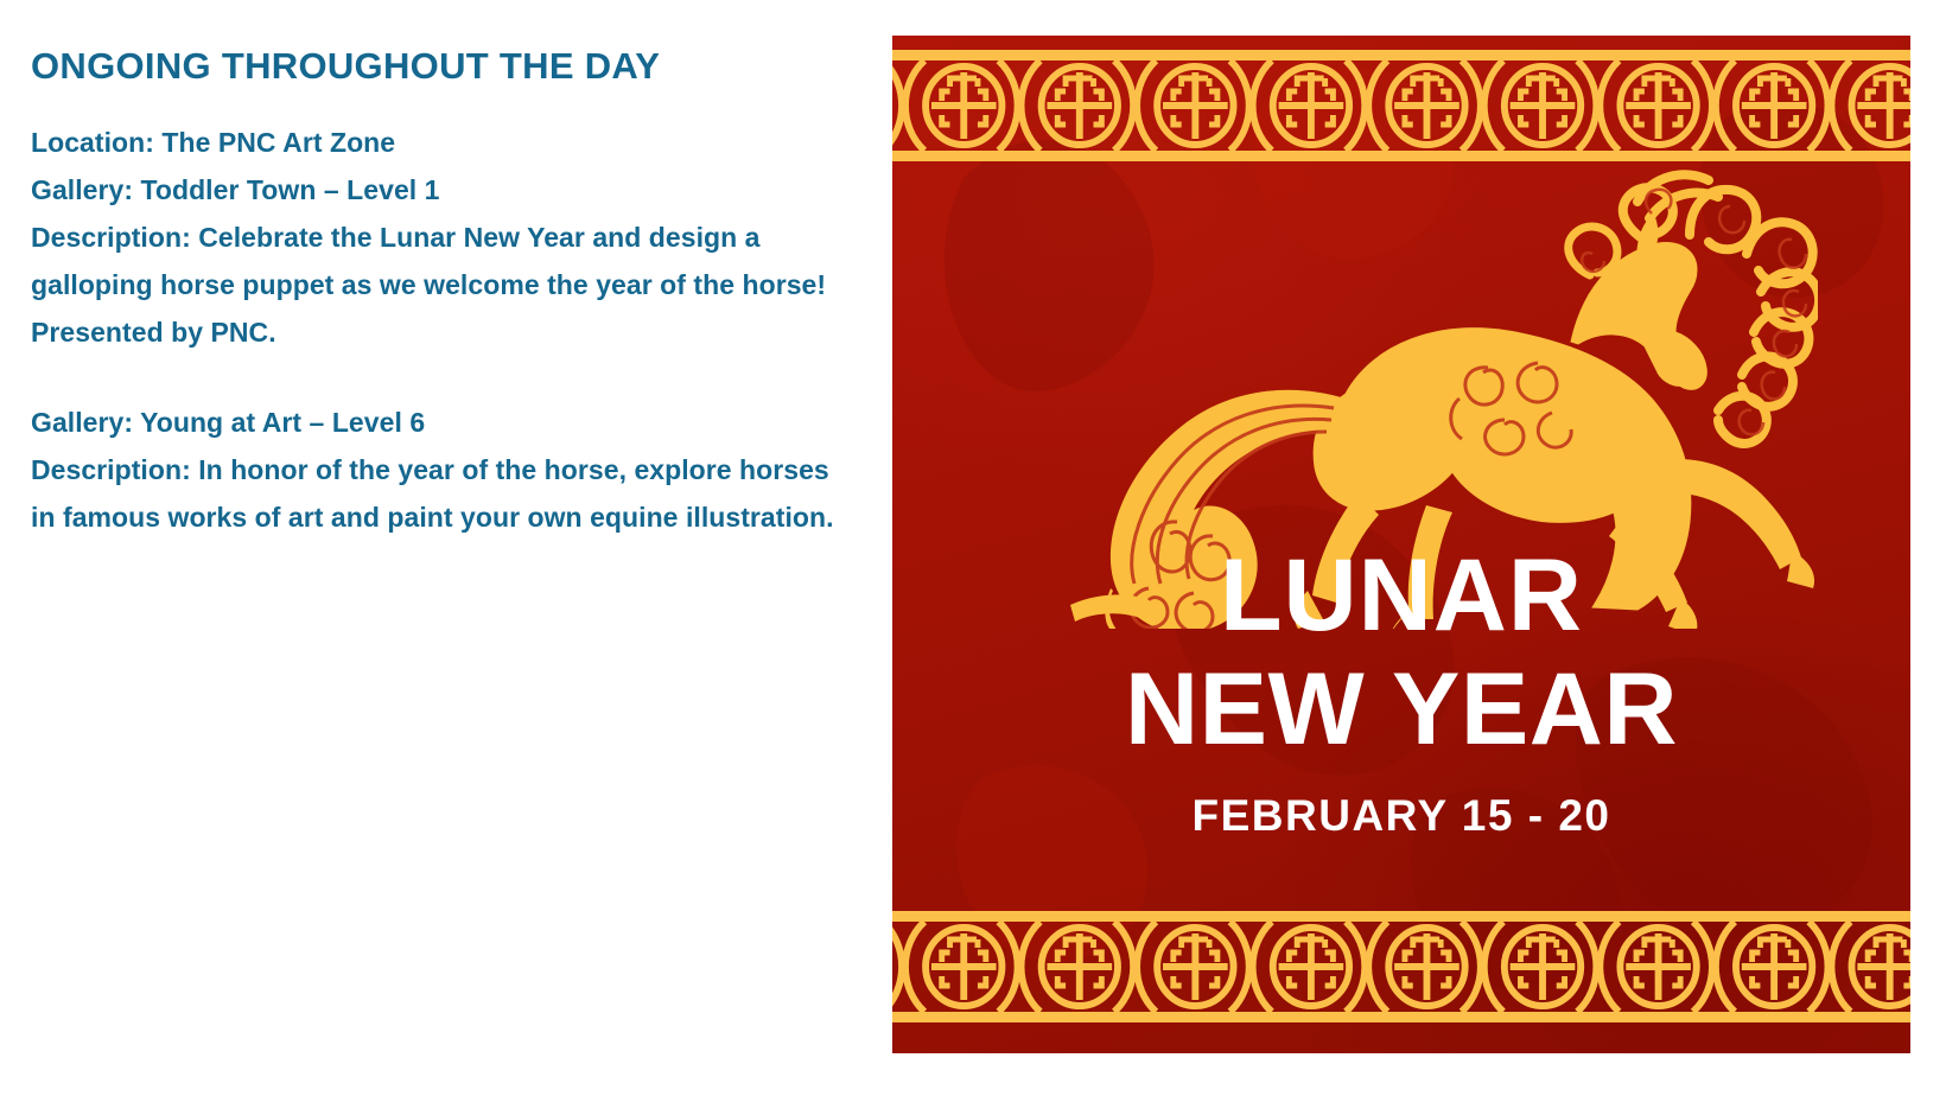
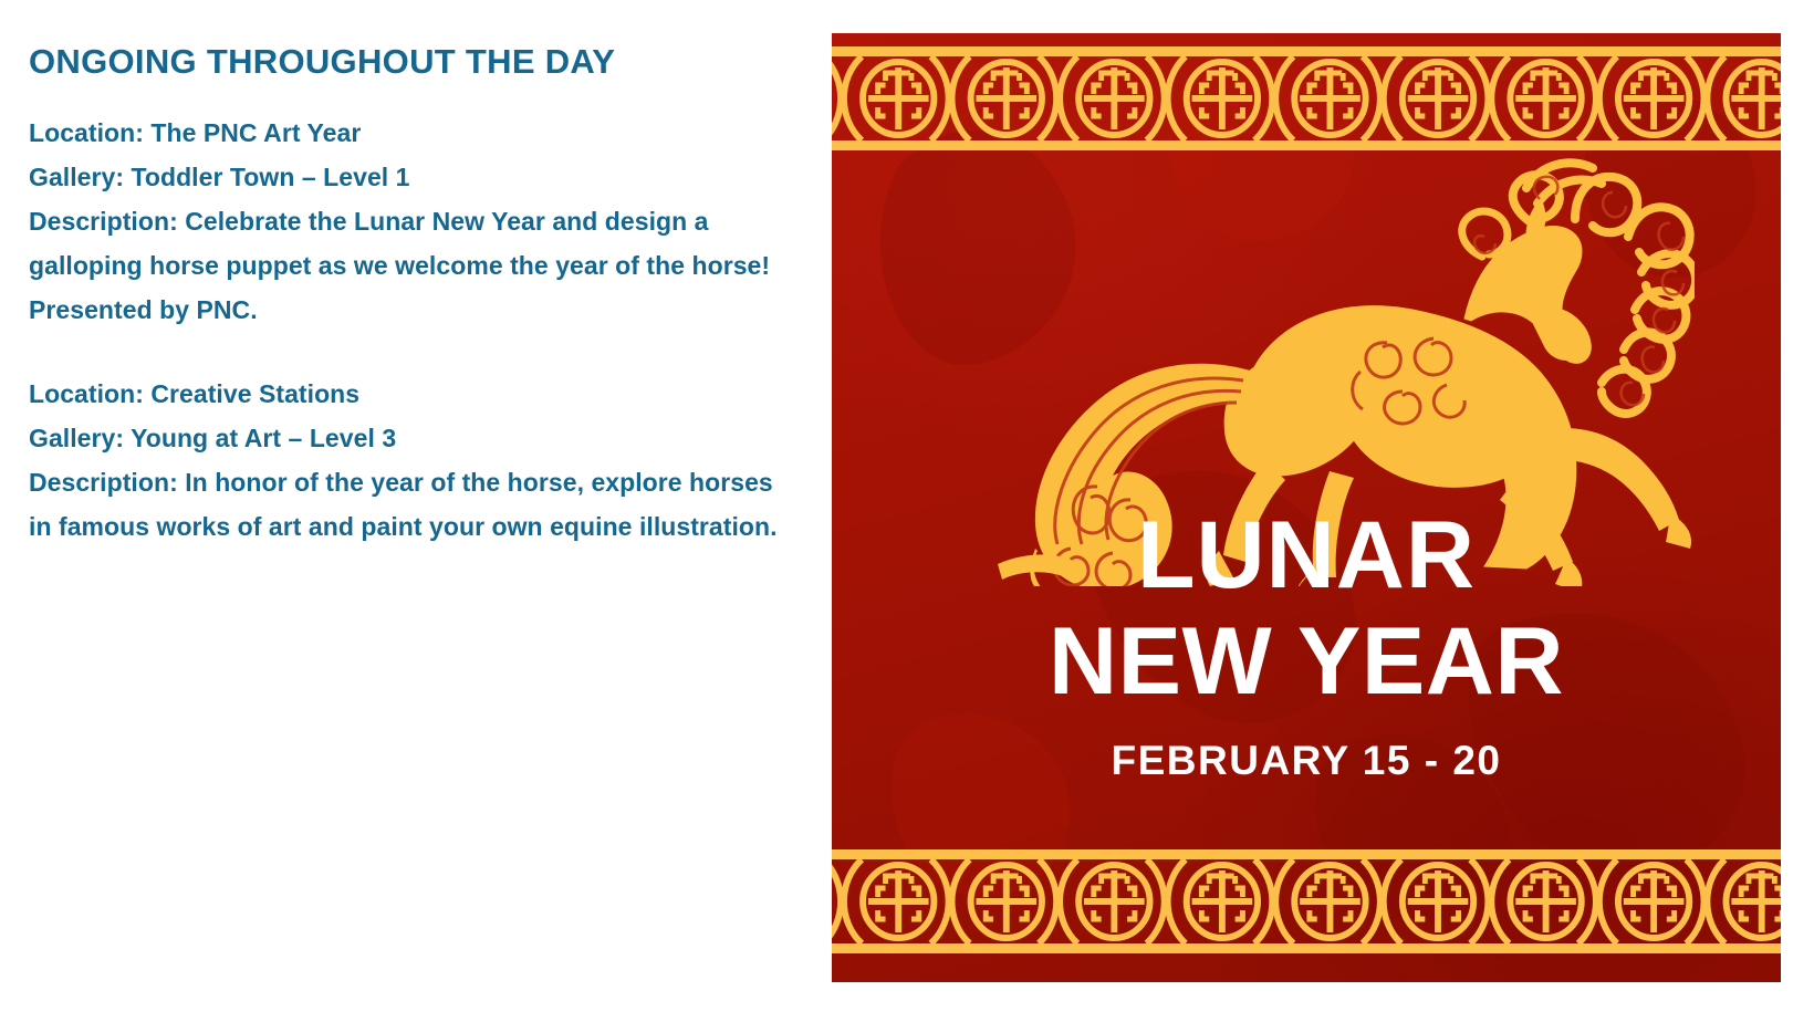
  ONGOING THROUGHOUT THE DAY
- Location: The PNC Art Zone
+ Location: The PNC Art Year
  Gallery: Toddler Town – Level 1
  Description: Celebrate the Lunar New Year and design a galloping horse puppet as we welcome the year of the horse!
  Presented by PNC.
+ Location: Creative Stations
- Gallery: Young at Art – Level 6
+ Gallery: Young at Art – Level 3
  Description: In honor of the year of the horse, explore horses in famous works of art and paint your own equine illustration.
  LUNAR
  NEW YEAR
  FEBRUARY 15 - 20
